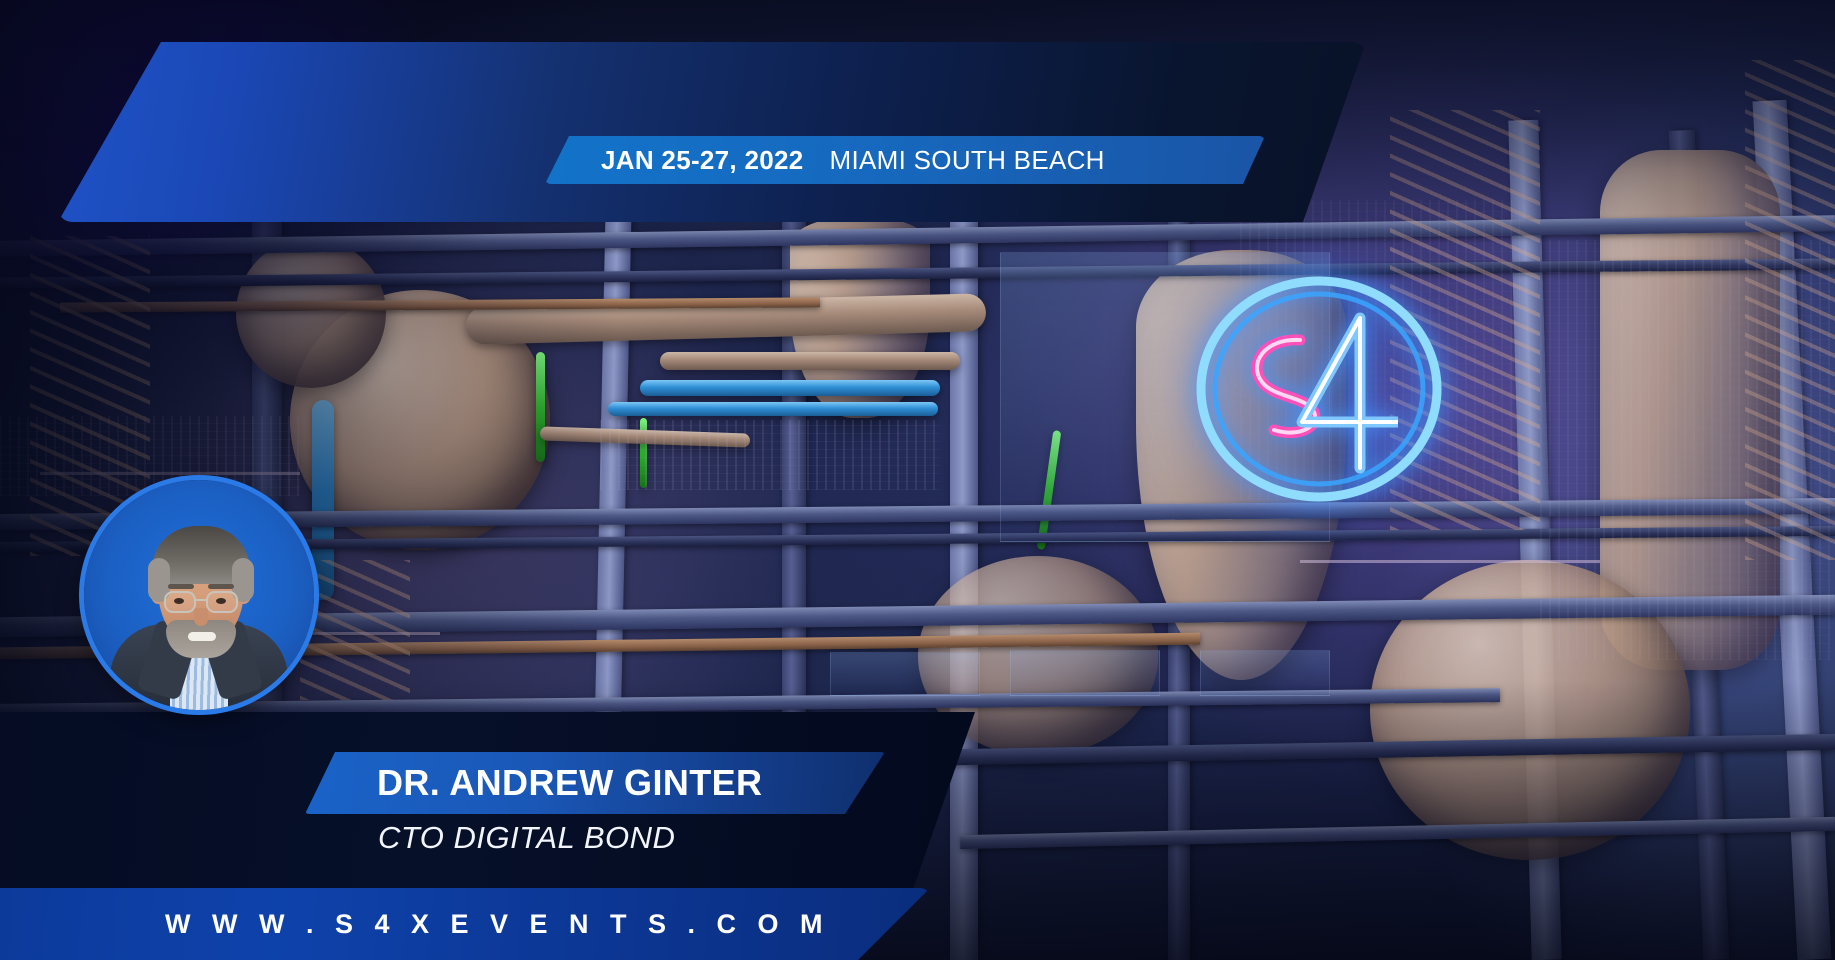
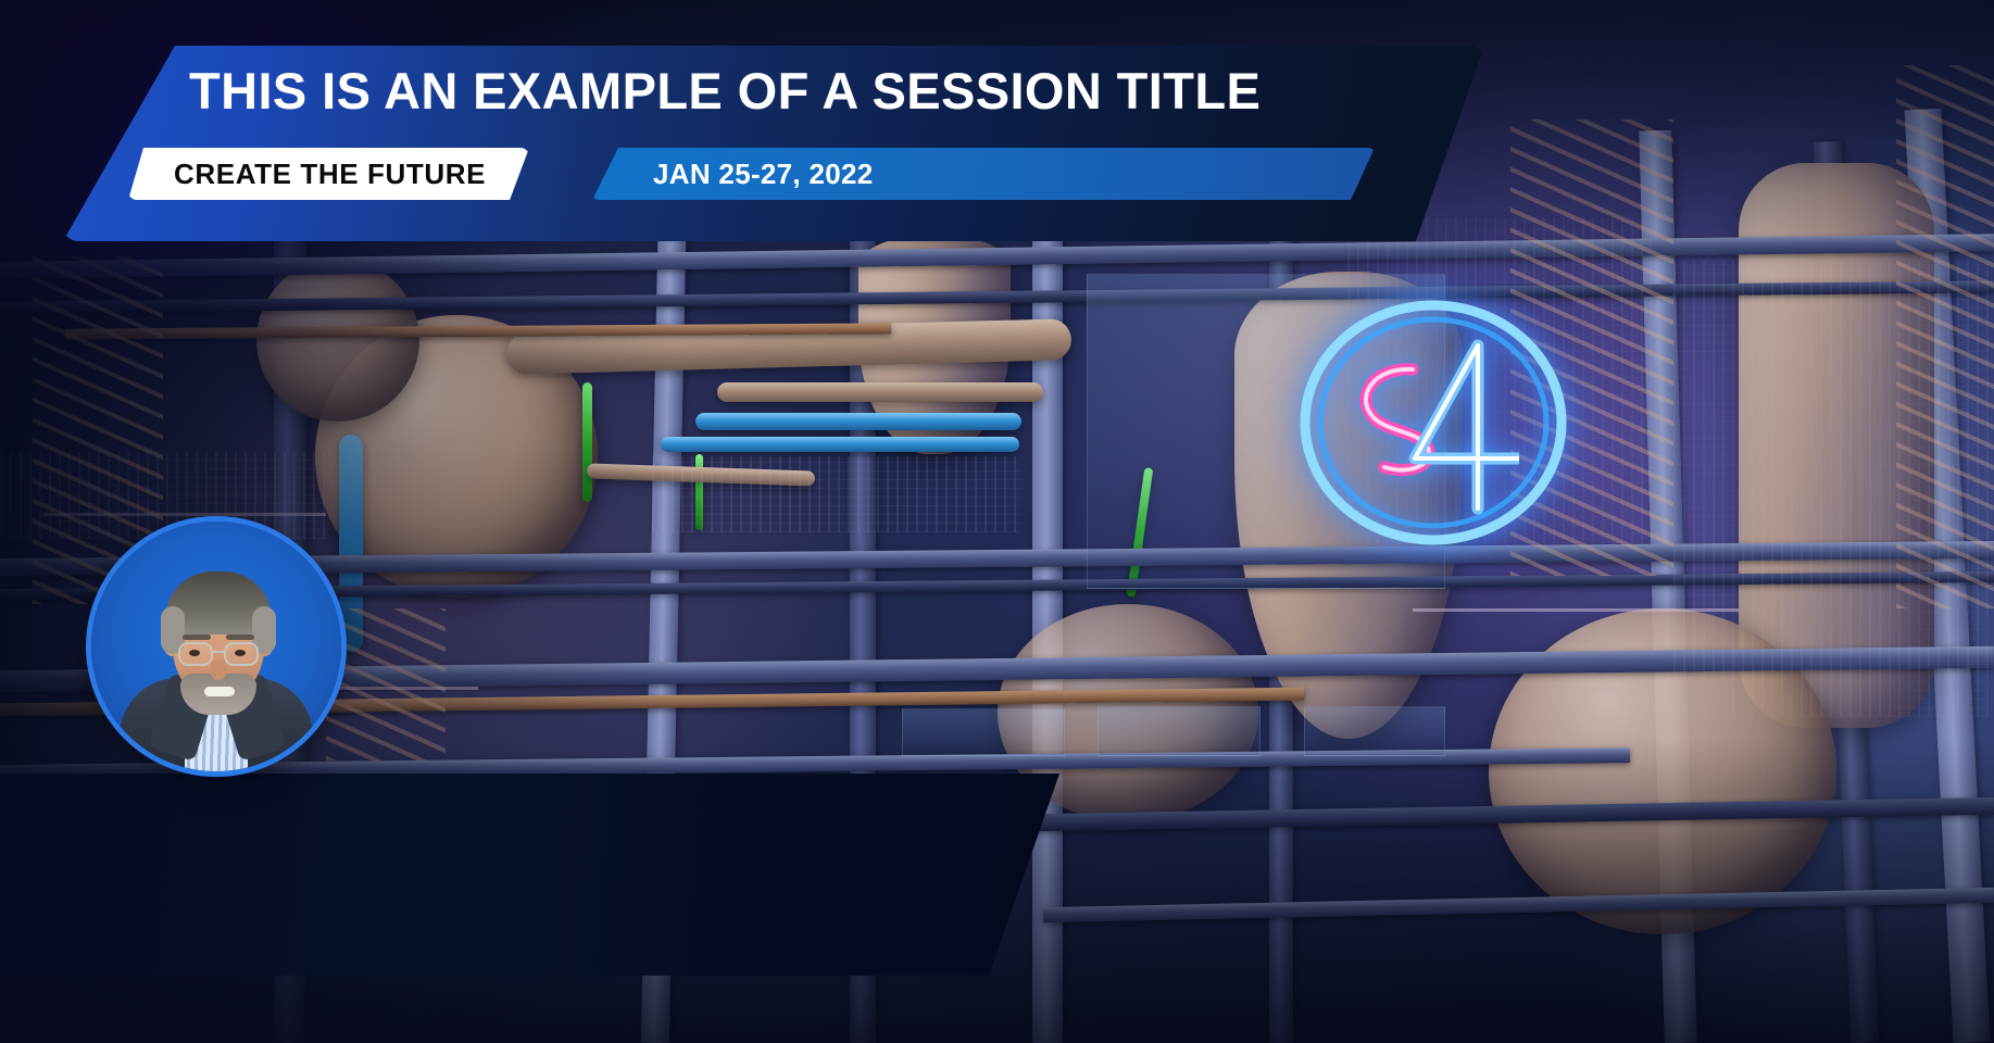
+ THIS IS AN EXAMPLE OF A SESSION TITLE
+ CREATE THE FUTURE
  JAN 25-27, 2022
- MIAMI SOUTH BEACH
- DR. ANDREW GINTER
- CTO DIGITAL BOND
- W W W . S 4 X E V E N T S . C O M
